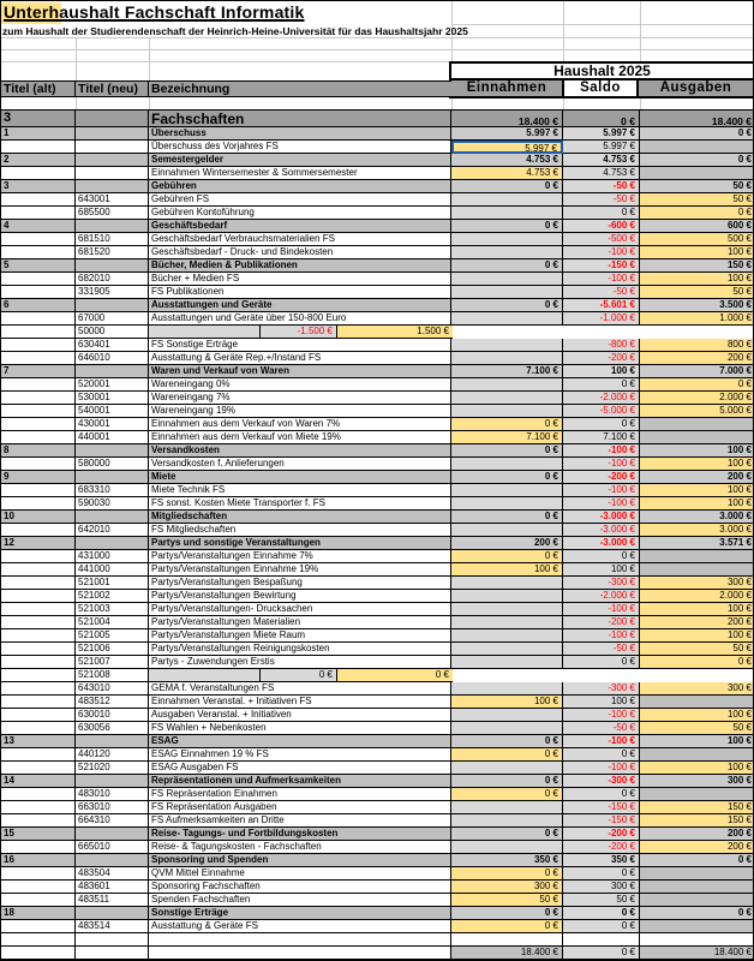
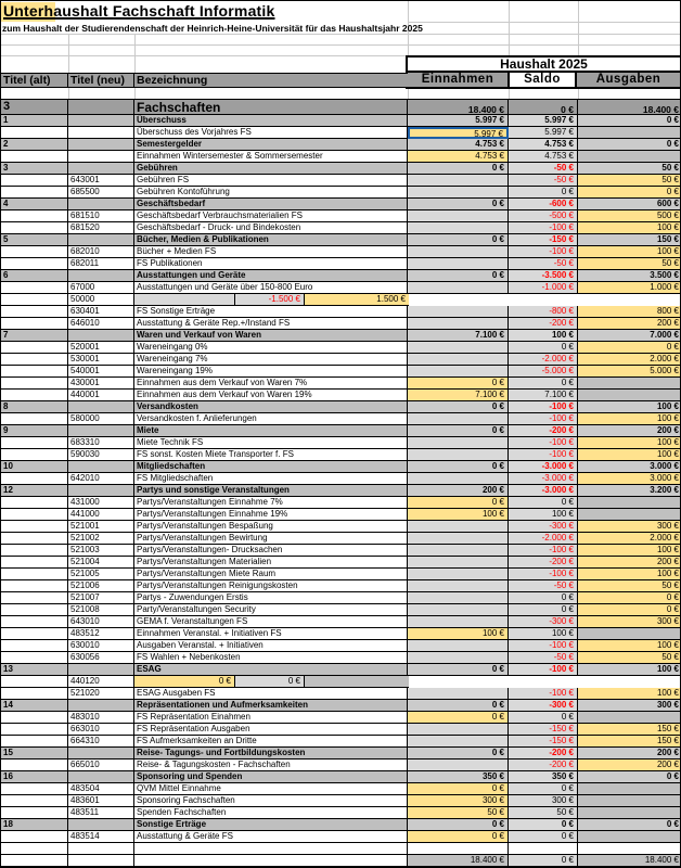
  Unterhaushalt Fachschaft Informatik
  zum Haushalt der Studierendenschaft der Heinrich-Heine-Universität für das Haushaltsjahr 2025
  Haushalt 2025
  Einnahmen
  Saldo
  Ausgaben
  Titel (alt)
  Titel (neu)
  Bezeichnung
  3
  Fachschaften
  18.400 €
  0 €
  18.400 €
  1
  Überschuss
  5.997 €
  5.997 €
  0 €
  Überschuss des Vorjahres FS
  5.997 €
  5.997 €
  2
  Semestergelder
  4.753 €
  4.753 €
  0 €
  Einnahmen Wintersemester & Sommersemester
  4.753 €
  4.753 €
  3
  Gebühren
  0 €
  -50 €
  50 €
  643001
  Gebühren FS
  -50 €
  50 €
  685500
  Gebühren Kontoführung
  0 €
  0 €
  4
  Geschäftsbedarf
  0 €
  -600 €
  600 €
  681510
  Geschäftsbedarf Verbrauchsmaterialien FS
  -500 €
  500 €
  681520
  Geschäftsbedarf - Druck- und Bindekosten
  -100 €
  100 €
  5
  Bücher, Medien & Publikationen
  0 €
  -150 €
  150 €
  682010
  Bücher + Medien FS
  -100 €
  100 €
- 331905
+ 682011
  FS Publikationen
  -50 €
  50 €
  6
  Ausstattungen und Geräte
  0 €
- -5.601 €
+ -3.500 €
  3.500 €
  67000
  Ausstattungen und Geräte über 150-800 Euro
  -1.000 €
  1.000 €
  50000
  -1.500 €
  1.500 €
  630401
  FS Sonstige Erträge
  -800 €
  800 €
  646010
  Ausstattung & Geräte Rep.+/Instand FS
  -200 €
  200 €
  7
  Waren und Verkauf von Waren
  7.100 €
  100 €
  7.000 €
  520001
  Wareneingang 0%
  0 €
  0 €
  530001
  Wareneingang 7%
  -2.000 €
  2.000 €
  540001
  Wareneingang 19%
  -5.000 €
  5.000 €
  430001
  Einnahmen aus dem Verkauf von Waren 7%
  0 €
  0 €
  440001
- Einnahmen aus dem Verkauf von Miete 19%
+ Einnahmen aus dem Verkauf von Waren 19%
  7.100 €
  7.100 €
  8
  Versandkosten
  0 €
  -100 €
  100 €
  580000
  Versandkosten f. Anlieferungen
  -100 €
  100 €
  9
  Miete
  0 €
  -200 €
  200 €
  683310
  Miete Technik FS
  -100 €
  100 €
  590030
  FS sonst. Kosten Miete Transporter f. FS
  -100 €
  100 €
  10
  Mitgliedschaften
  0 €
  -3.000 €
  3.000 €
  642010
  FS Mitgliedschaften
  -3.000 €
  3.000 €
  12
  Partys und sonstige Veranstaltungen
  200 €
  -3.000 €
- 3.571 €
+ 3.200 €
  431000
  Partys/Veranstaltungen Einnahme 7%
  0 €
  0 €
  441000
  Partys/Veranstaltungen Einnahme 19%
  100 €
  100 €
  521001
  Partys/Veranstaltungen Bespaßung
  -300 €
  300 €
  521002
  Partys/Veranstaltungen Bewirtung
  -2.000 €
  2.000 €
  521003
  Partys/Veranstaltungen- Drucksachen
  -100 €
  100 €
  521004
  Partys/Veranstaltungen Materialien
  -200 €
  200 €
  521005
  Partys/Veranstaltungen Miete Raum
  -100 €
  100 €
  521006
  Partys/Veranstaltungen Reinigungskosten
  -50 €
  50 €
  521007
  Partys - Zuwendungen Erstis
  0 €
  0 €
  521008
+ Party/Veranstaltungen Security
  0 €
  0 €
  643010
  GEMA f. Veranstaltungen FS
  -300 €
  300 €
  483512
  Einnahmen Veranstal. + Initiativen FS
  100 €
  100 €
  630010
  Ausgaben Veranstal. + Initiativen
  -100 €
  100 €
  630056
  FS Wahlen + Nebenkosten
  -50 €
  50 €
  13
  ESAG
  0 €
  -100 €
  100 €
  440120
- ESAG Einnahmen 19 % FS
  0 €
  0 €
  521020
  ESAG Ausgaben FS
  -100 €
  100 €
  14
  Repräsentationen und Aufmerksamkeiten
  0 €
  -300 €
  300 €
  483010
  FS Repräsentation Einahmen
  0 €
  0 €
  663010
  FS Repräsentation Ausgaben
  -150 €
  150 €
  664310
  FS Aufmerksamkeiten an Dritte
  -150 €
  150 €
  15
  Reise- Tagungs- und Fortbildungskosten
  0 €
  -200 €
  200 €
  665010
  Reise- & Tagungskosten - Fachschaften
  -200 €
  200 €
  16
  Sponsoring und Spenden
  350 €
  350 €
  0 €
  483504
  QVM Mittel Einnahme
  0 €
  0 €
  483601
  Sponsoring Fachschaften
  300 €
  300 €
  483511
  Spenden Fachschaften
  50 €
  50 €
  18
  Sonstige Erträge
  0 €
  0 €
  0 €
  483514
  Ausstattung & Geräte FS
  0 €
  0 €
  18.400 €
  0 €
  18.400 €
